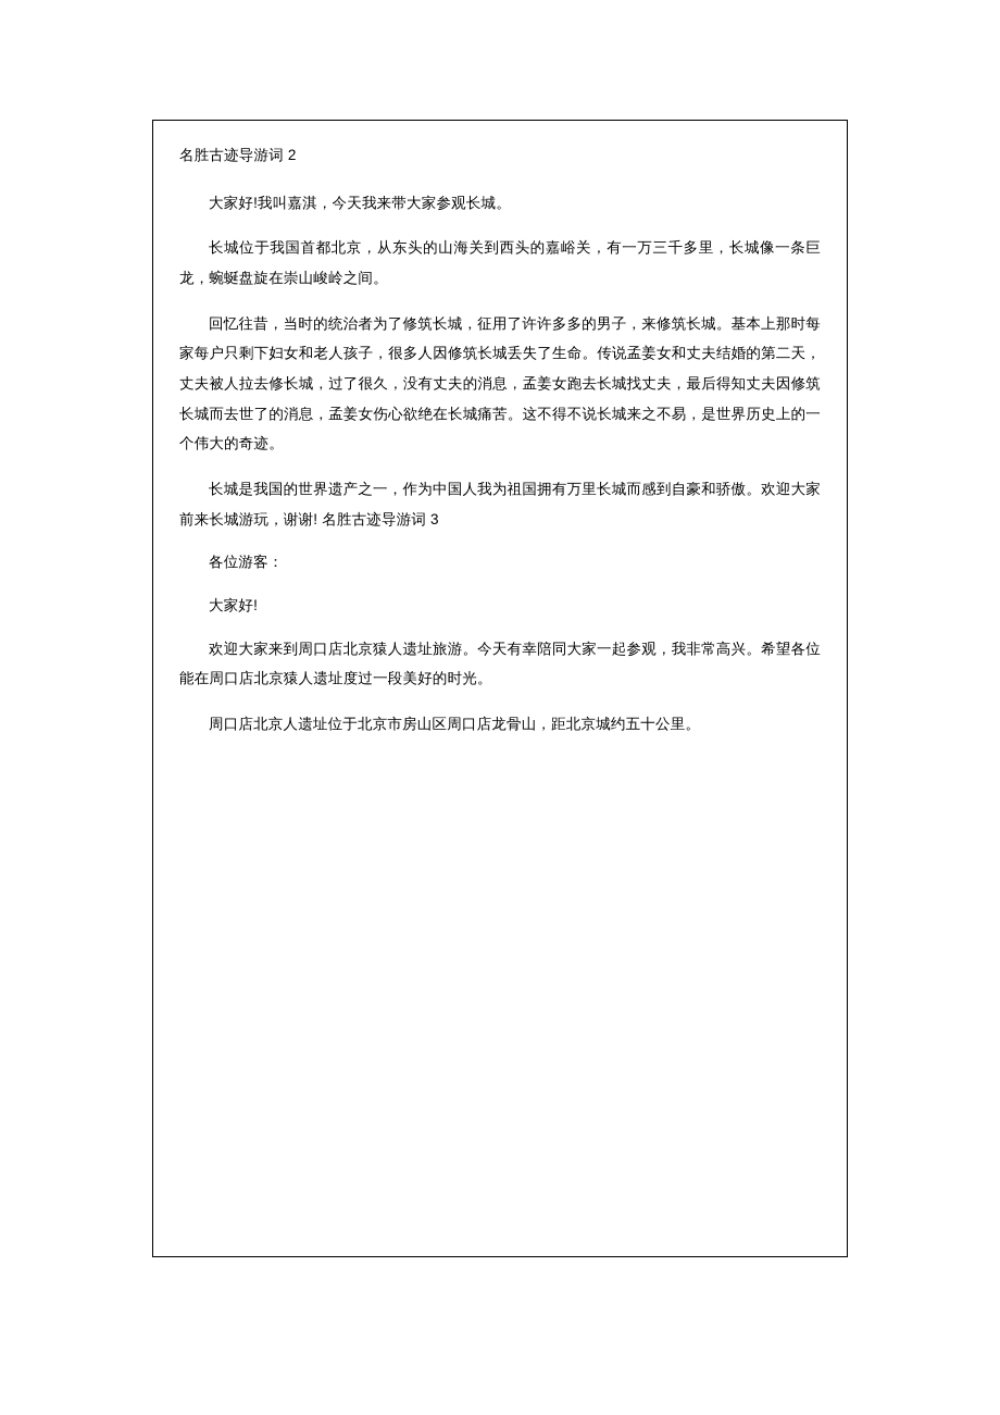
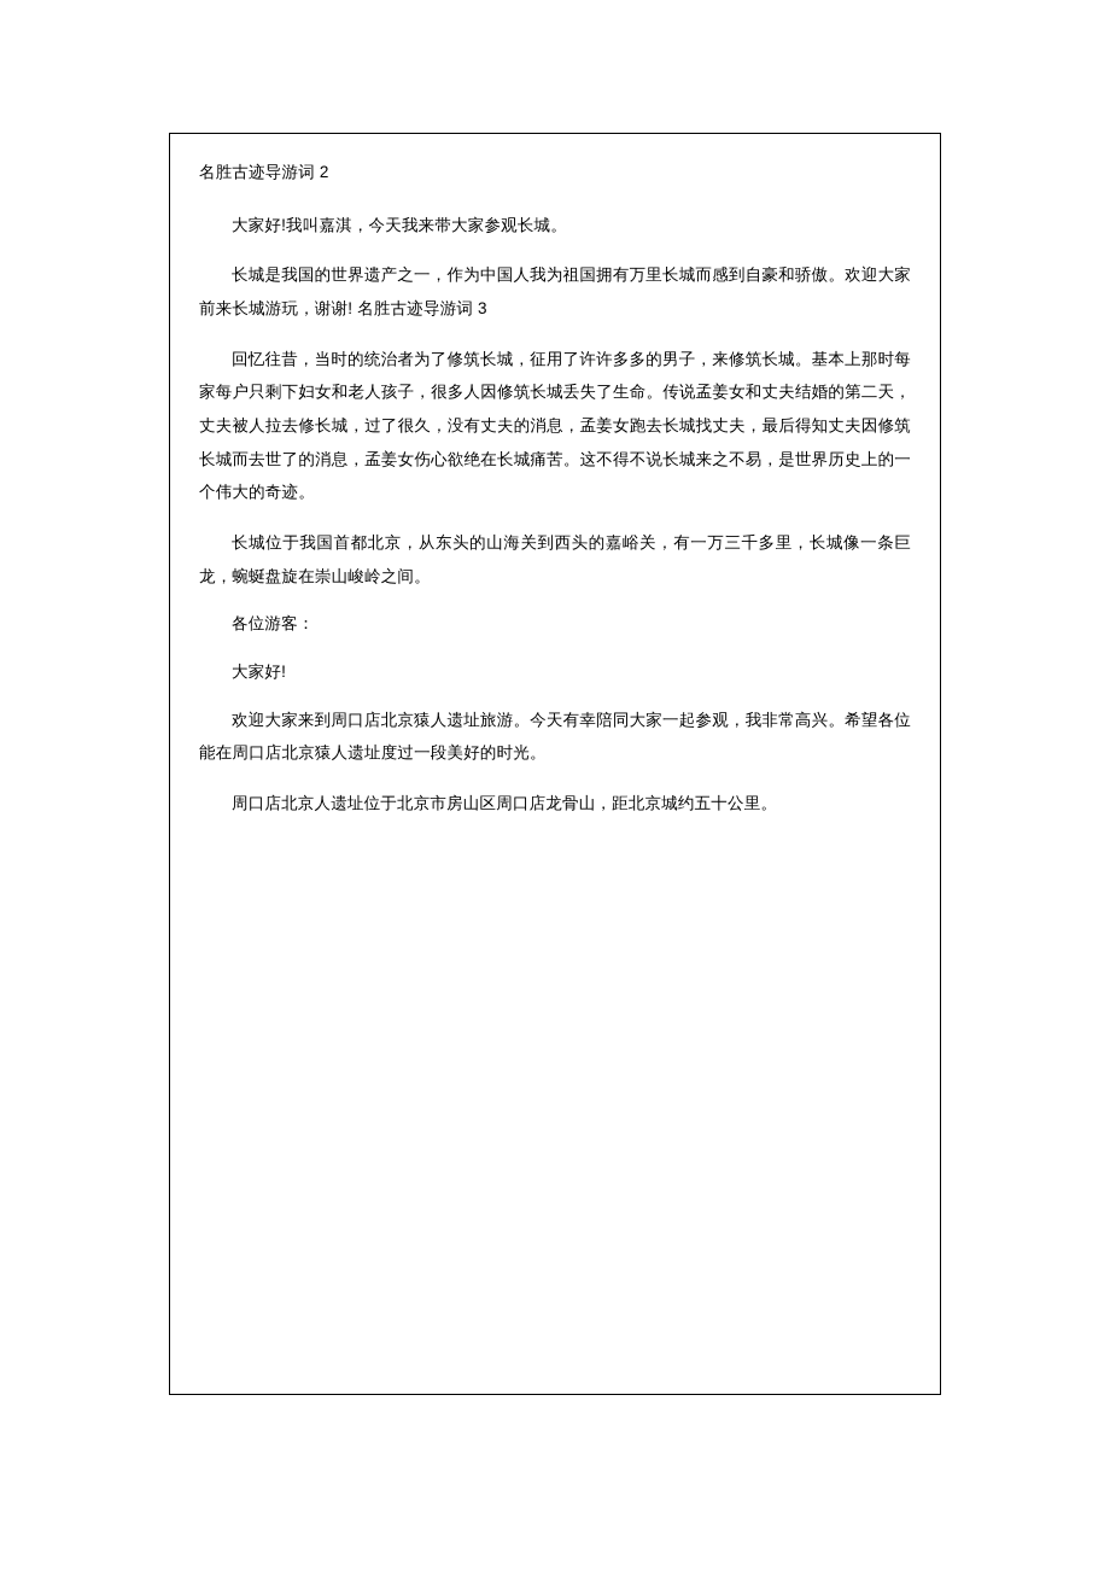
  名胜古迹导游词 2
  大家好!我叫嘉淇，今天我来带大家参观长城。
- 长城位于我国首都北京，从东头的山海关到西头的嘉峪关，有一万三千多里，长城像一条巨龙，蜿蜒盘旋在崇山峻岭之间。
+ 长城是我国的世界遗产之一，作为中国人我为祖国拥有万里长城而感到自豪和骄傲。欢迎大家前来长城游玩，谢谢! 名胜古迹导游词 3
  回忆往昔，当时的统治者为了修筑长城，征用了许许多多的男子，来修筑长城。基本上那时每家每户只剩下妇女和老人孩子，很多人因修筑长城丢失了生命。传说孟姜女和丈夫结婚的第二天，丈夫被人拉去修长城，过了很久，没有丈夫的消息，孟姜女跑去长城找丈夫，最后得知丈夫因修筑长城而去世了的消息，孟姜女伤心欲绝在长城痛苦。这不得不说长城来之不易，是世界历史上的一个伟大的奇迹。
- 长城是我国的世界遗产之一，作为中国人我为祖国拥有万里长城而感到自豪和骄傲。欢迎大家前来长城游玩，谢谢! 名胜古迹导游词 3
+ 长城位于我国首都北京，从东头的山海关到西头的嘉峪关，有一万三千多里，长城像一条巨龙，蜿蜒盘旋在崇山峻岭之间。
  各位游客：
  大家好!
  欢迎大家来到周口店北京猿人遗址旅游。今天有幸陪同大家一起参观，我非常高兴。希望各位能在周口店北京猿人遗址度过一段美好的时光。
  周口店北京人遗址位于北京市房山区周口店龙骨山，距北京城约五十公里。
